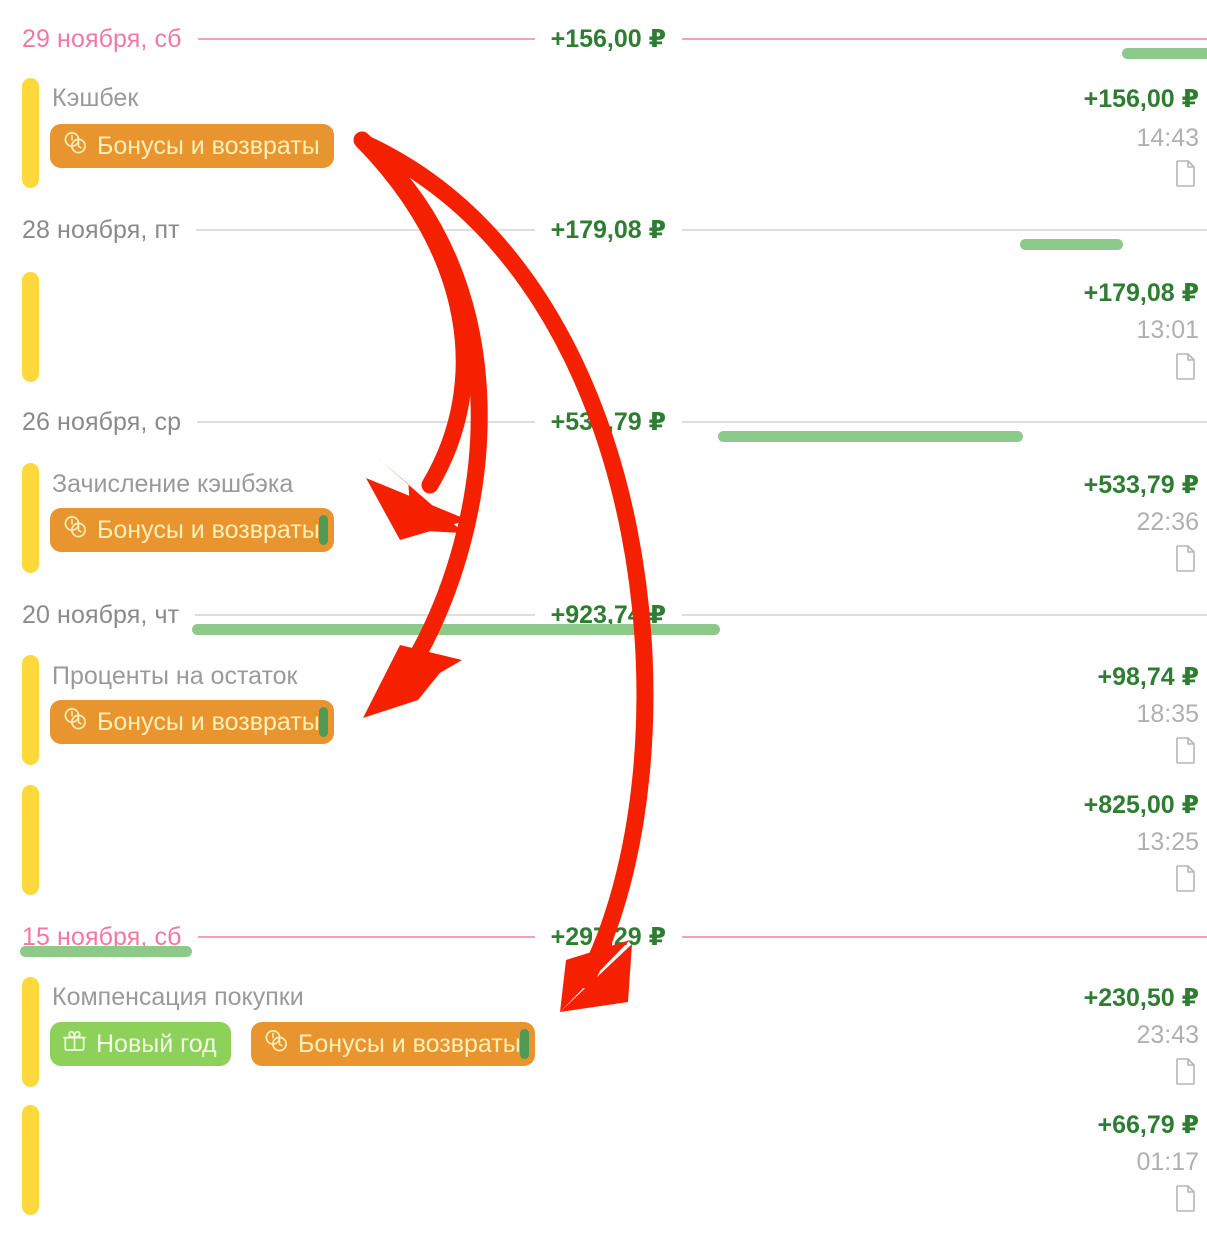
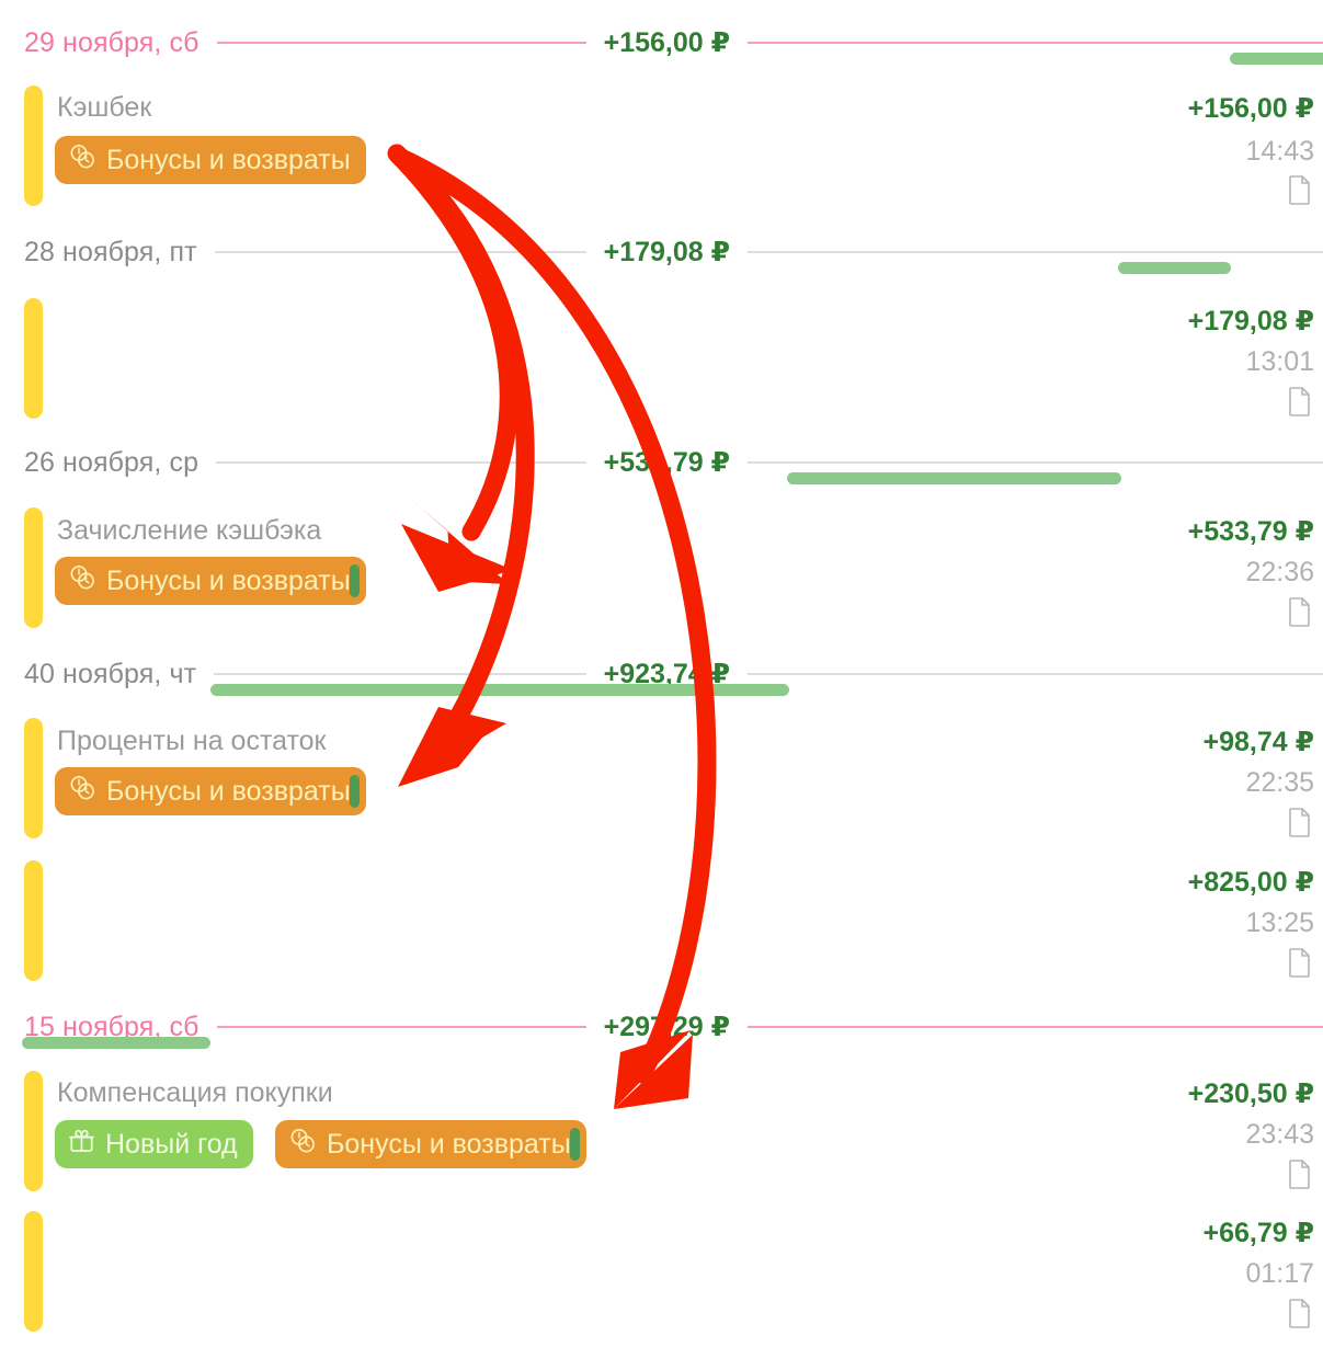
  29 ноября, сб
  +156,00 ₽
  Кэшбек
  Бонусы и возвраты
  +156,00 ₽
  14:43
  28 ноября, пт
  +179,08 ₽
  +179,08 ₽
  13:01
  26 ноября, ср
  +53,79 ₽
  Зачисление кэшбэка
  Бонусы и возвраты
  +533,79 ₽
  22:36
- 20 ноября, чт
+ 40 ноября, чт
  +923,7 ₽
  Проценты на остаток
  Бонусы и возвраты
  +98,74 ₽
- 18:35
+ 22:35
  +825,00 ₽
  13:25
  15 ноября, сб
  +2929 ₽
  Компенсация покупки
  Новый год
  Бонусы и возвраты
  +230,50 ₽
  23:43
  +66,79 ₽
  01:17
